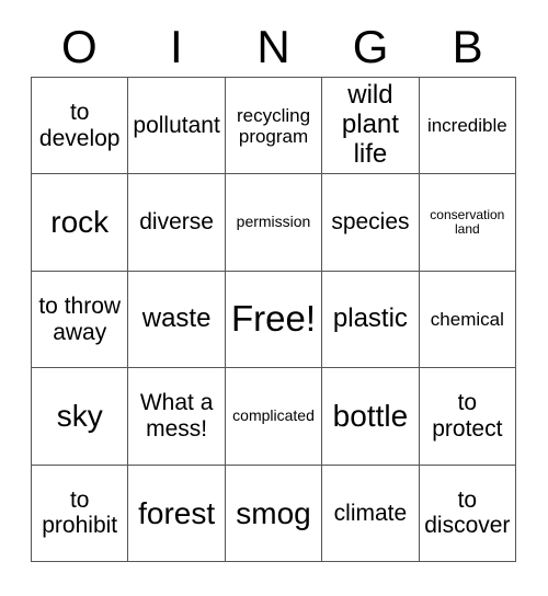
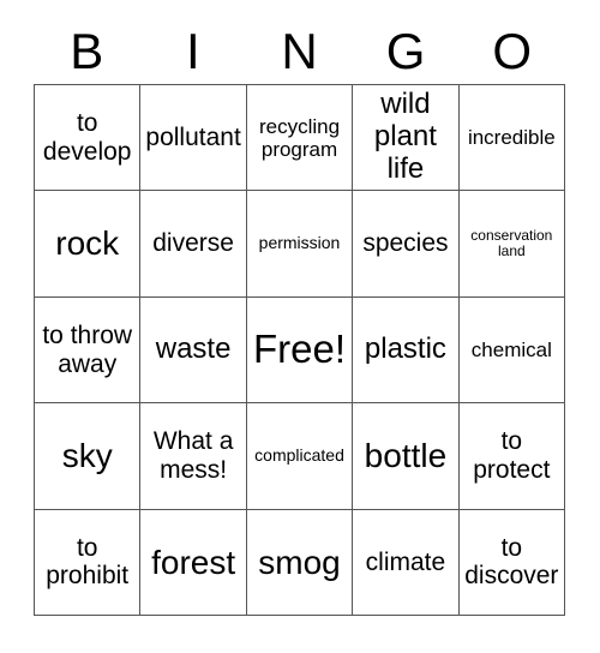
- O
+ B
  I
  N
  G
- B
+ O
  to develop
  pollutant
  recycling program
  wild plant life
  incredible
  rock
  diverse
  permission
  species
  conservation land
  to throw away
  waste
  Free!
  plastic
  chemical
  sky
  What a mess!
  complicated
  bottle
  to protect
  to prohibit
  forest
  smog
  climate
  to discover
